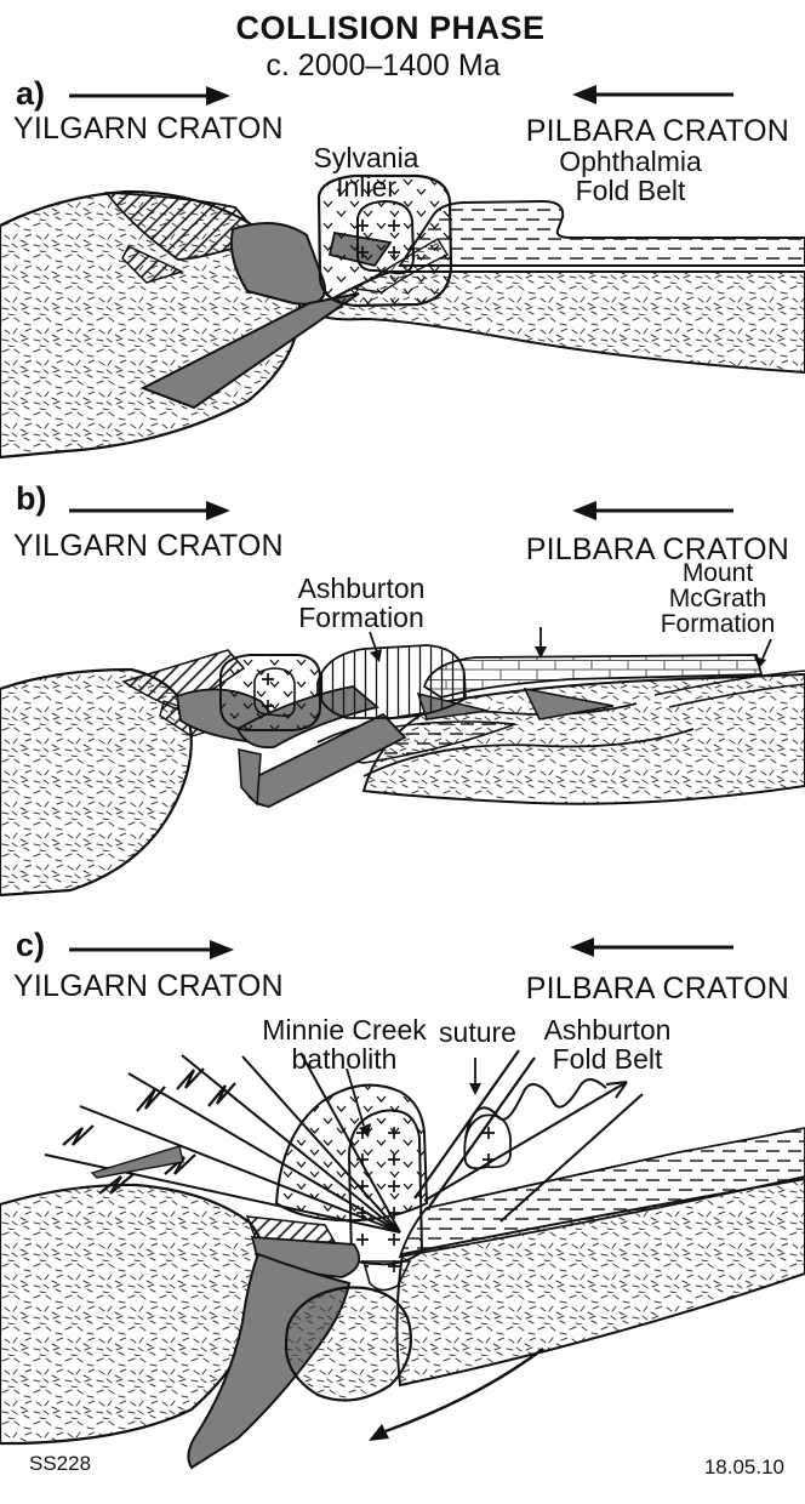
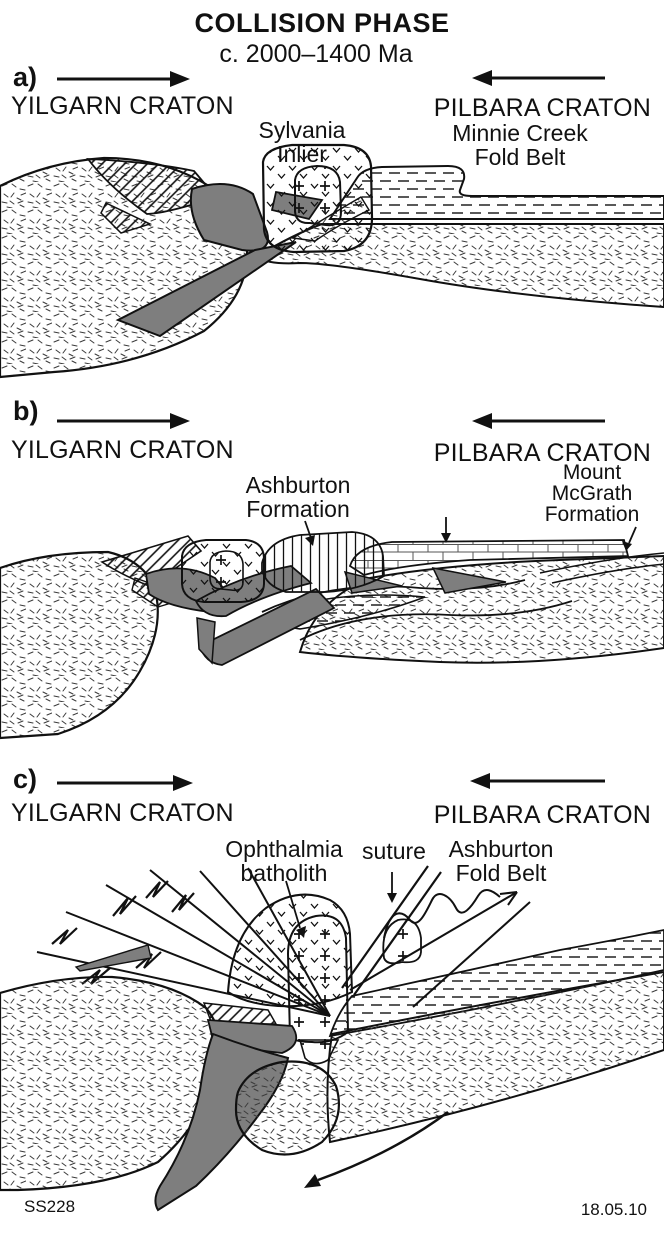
  COLLISION PHASE
  c. 2000–1400 Ma
  a)
  YILGARN CRATON
  PILBARA CRATON
  Sylvania
  Inlier
- Ophthalmia
+ Minnie Creek
  Fold Belt
  b)
  YILGARN CRATON
  PILBARA CRATON
  Ashburton
  Formation
  Mount
  McGrath
  Formation
  c)
  YILGARN CRATON
  PILBARA CRATON
- Minnie Creek
+ Ophthalmia
  batholith
  suture
  Ashburton
  Fold Belt
  SS228
  18.05.10
